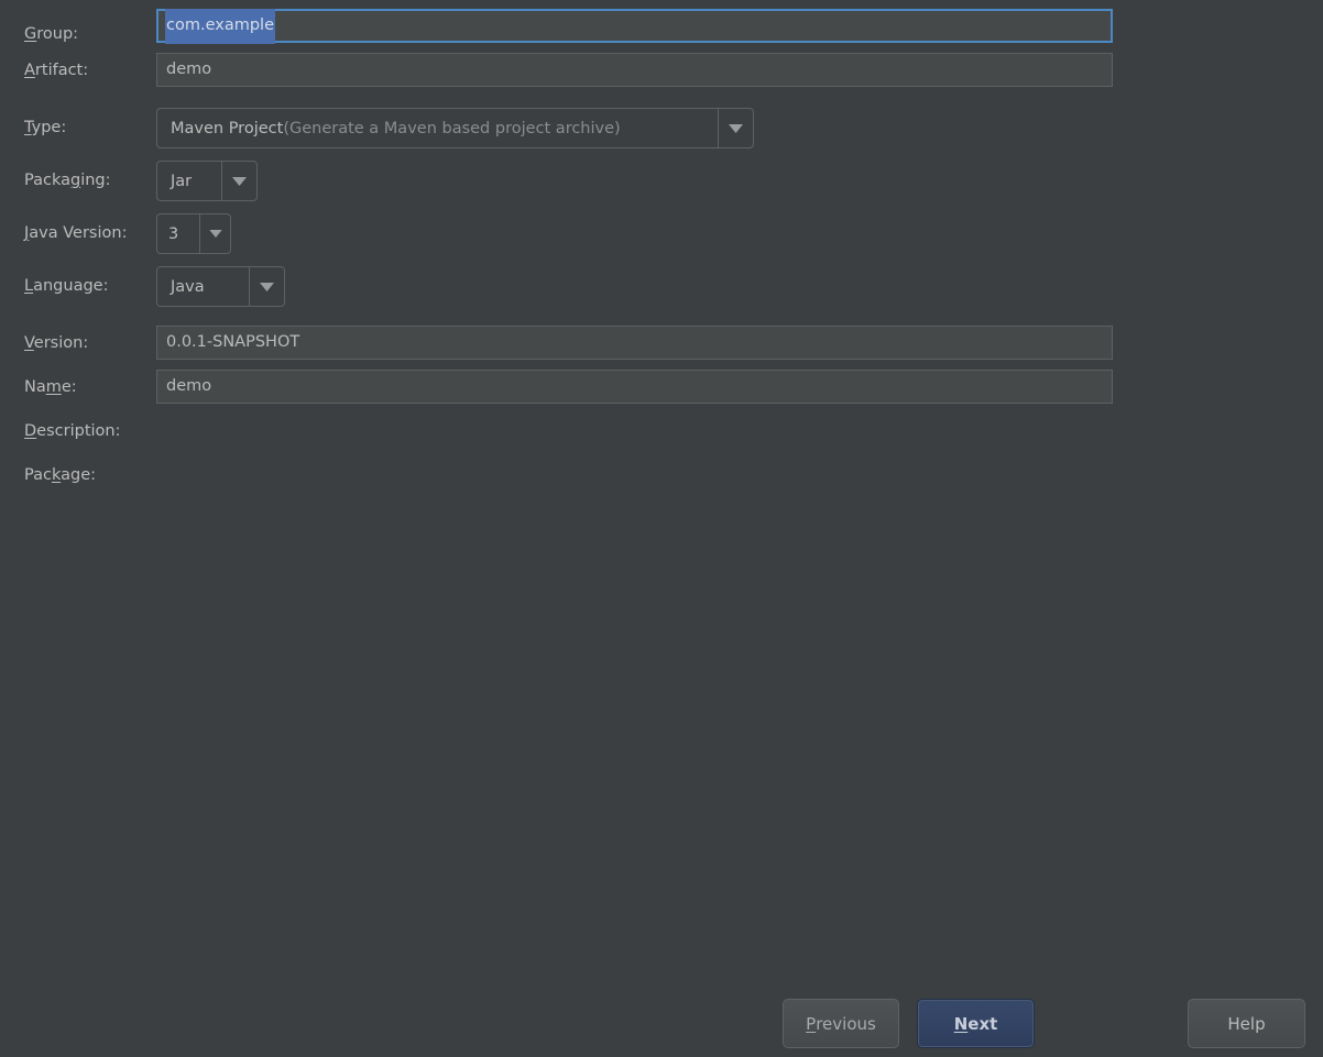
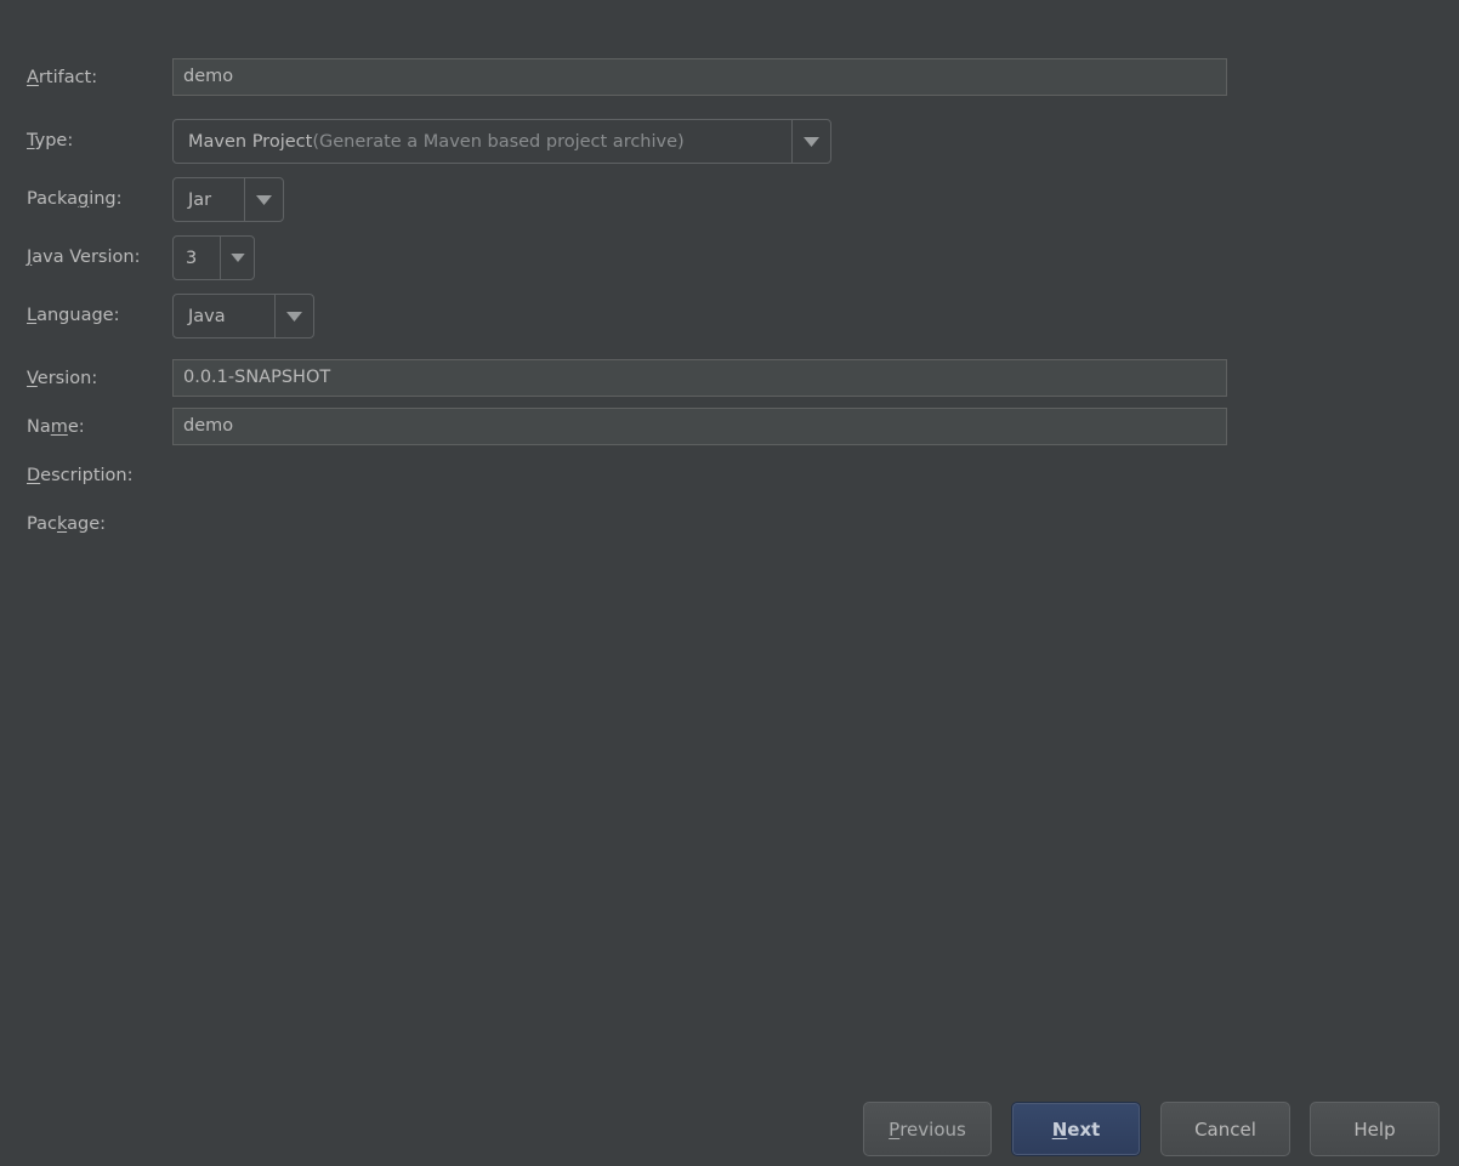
- Group:
- com.example
  Artifact:
  demo
  Type:
  Maven Project
  (Generate a Maven based project archive)
  Packaging:
  Jar
  Java Version:
  3
  Language:
  Java
  Version:
  0.0.1-SNAPSHOT
  Name:
  demo
  Description:
  Package:
  P
  revious
  N
  ext
+ Cancel
  Help
